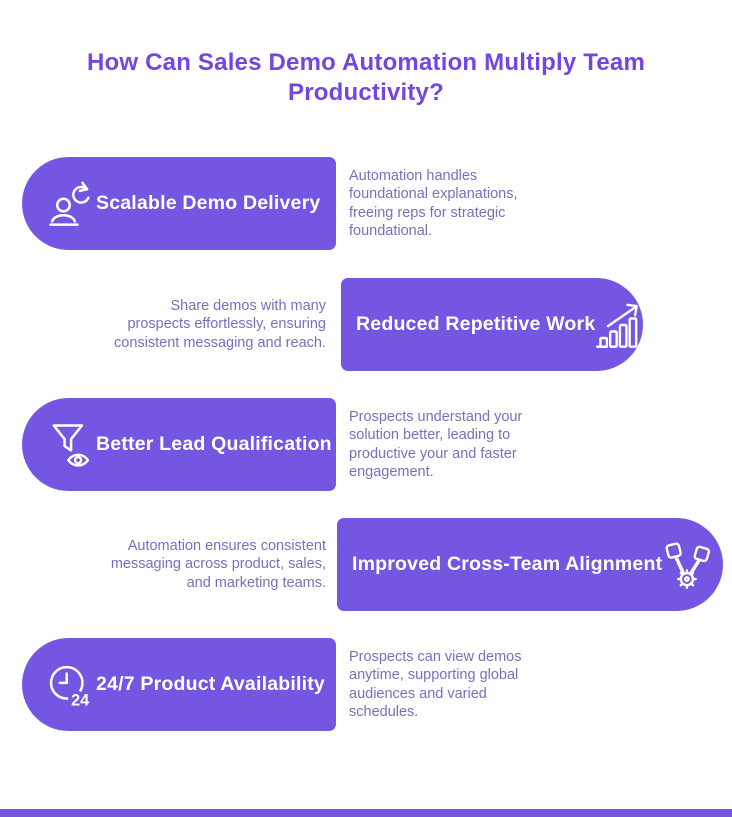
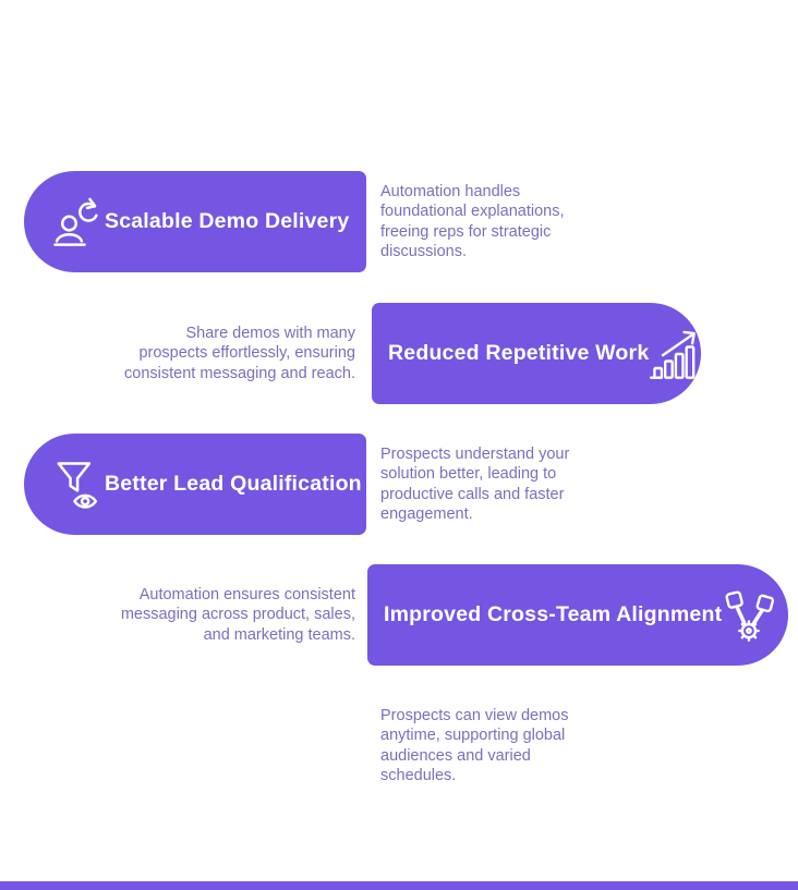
- How Can Sales Demo Automation Multiply Team Productivity?
  Scalable Demo Delivery
- Automation handles foundational explanations, freeing reps for strategic foundational.
+ Automation handles foundational explanations, freeing reps for strategic discussions.
  Share demos with many prospects effortlessly, ensuring consistent messaging and reach.
  Reduced Repetitive Work
  Better Lead Qualification
- Prospects understand your solution better, leading to productive your and faster engagement.
+ Prospects understand your solution better, leading to productive calls and faster engagement.
  Automation ensures consistent messaging across product, sales, and marketing teams.
  Improved Cross-Team Alignment
- 24
- 24/7 Product Availability
  Prospects can view demos anytime, supporting global audiences and varied schedules.
